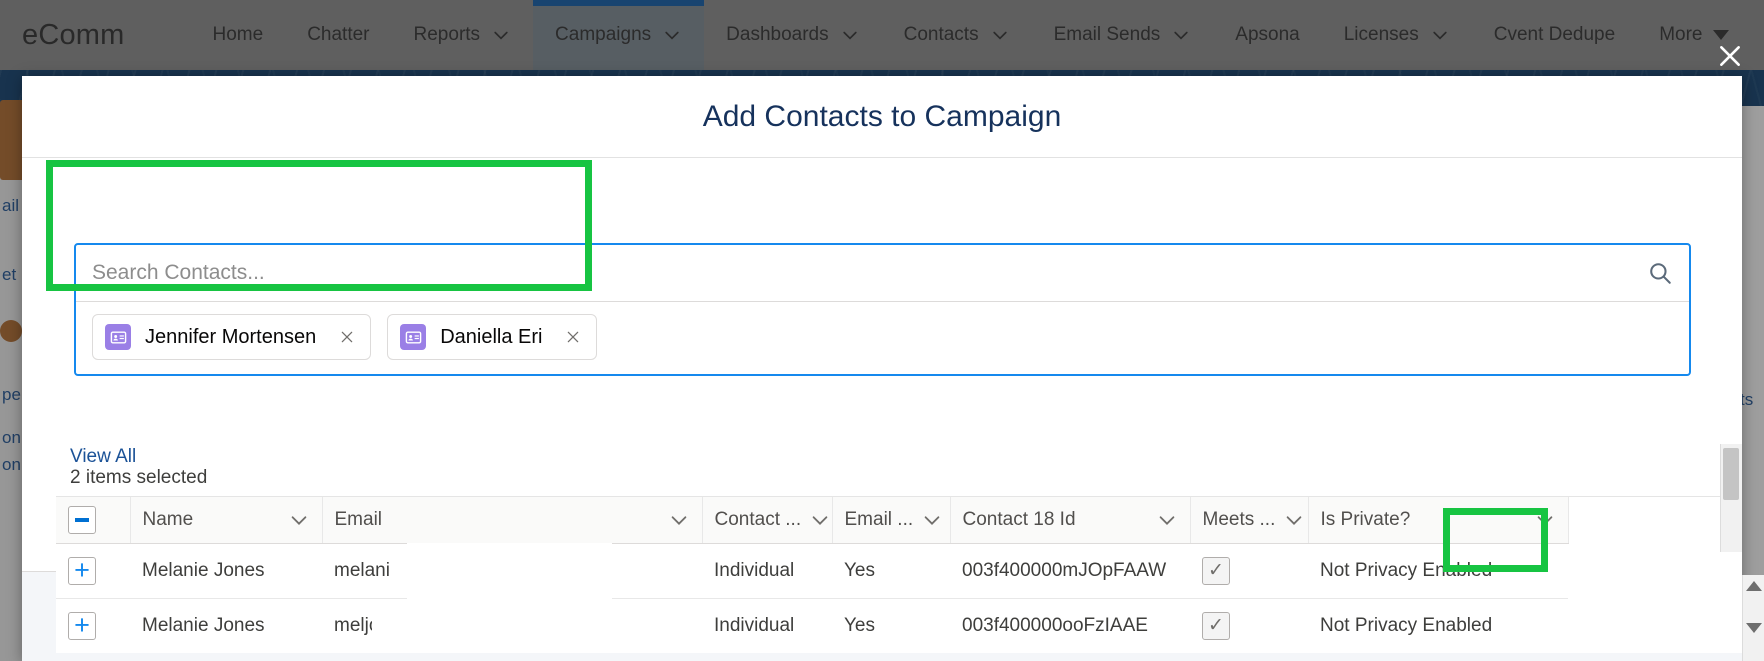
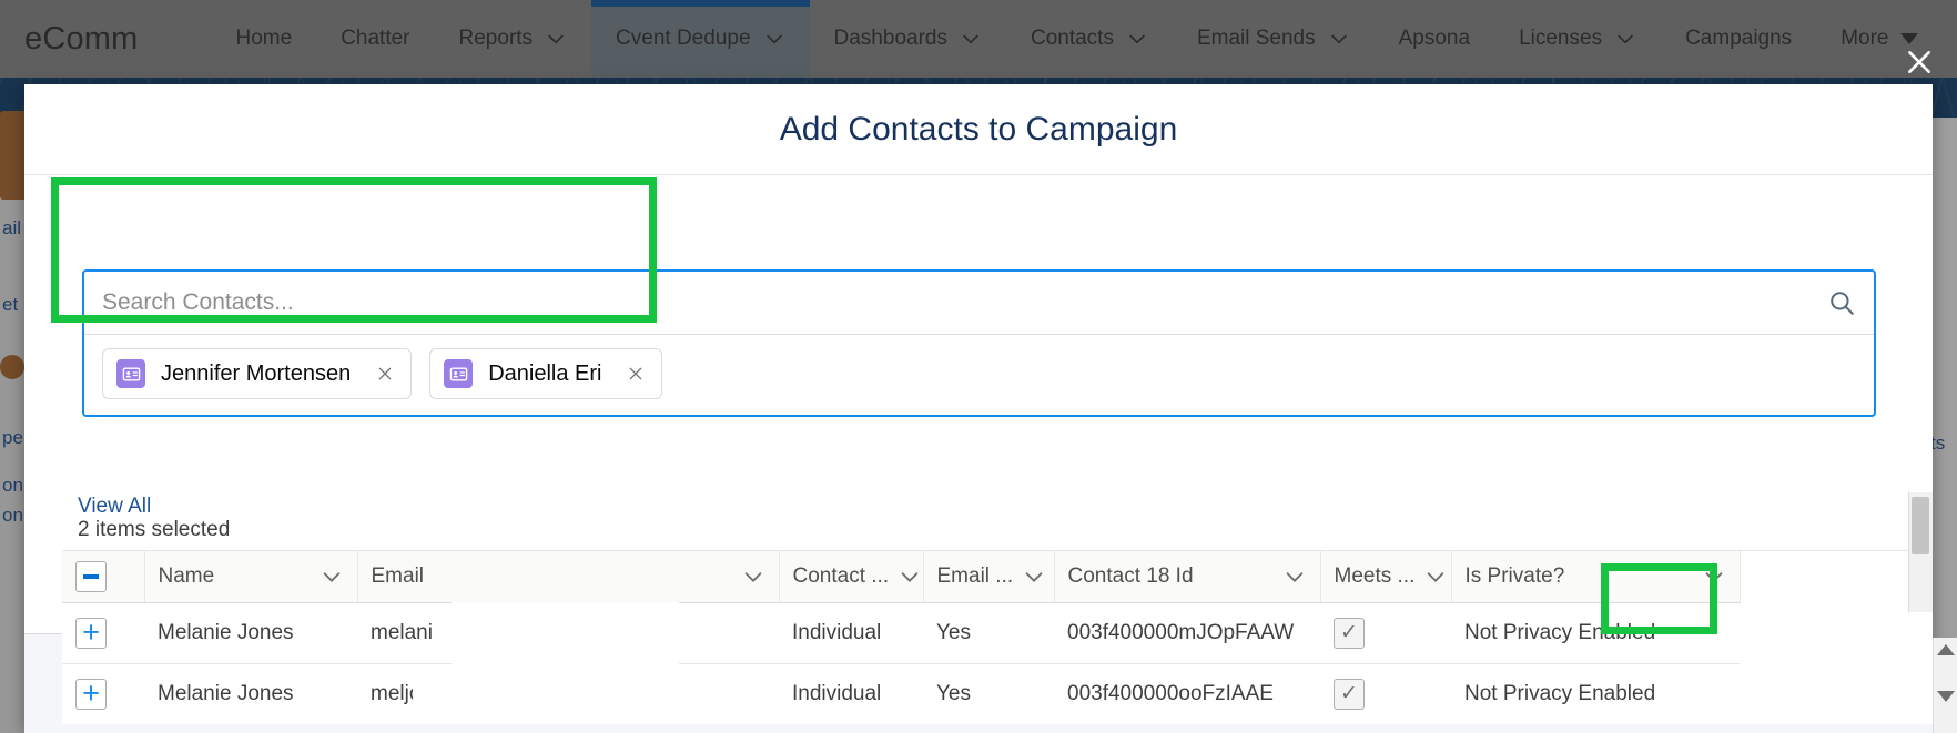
  eComm
  Home
  Chatter
  Reports
- Campaigns
+ Cvent Dedupe
  Dashboards
  Contacts
  Email Sends
  Apsona
  Licenses
- Cvent Dedupe
+ Campaigns
  More
  ail
  et
  pe
  on
  on
  ts
  Add Contacts to Campaign
  Search Contacts...
  Jennifer Mortensen
  Daniella Eri
  View All
  2 items selected
  	Name	Email	Contact ...	Email ...	Contact 18 Id	Meets ...	Is Private?
  +	Melanie Jones	melani	Individual	Yes	003f400000mJOpFAAW	✓	Not Privacy Enabled
  +	Melanie Jones	melj	Individual	Yes	003f400000ooFzIAAE	✓	Not Privacy Enabled
